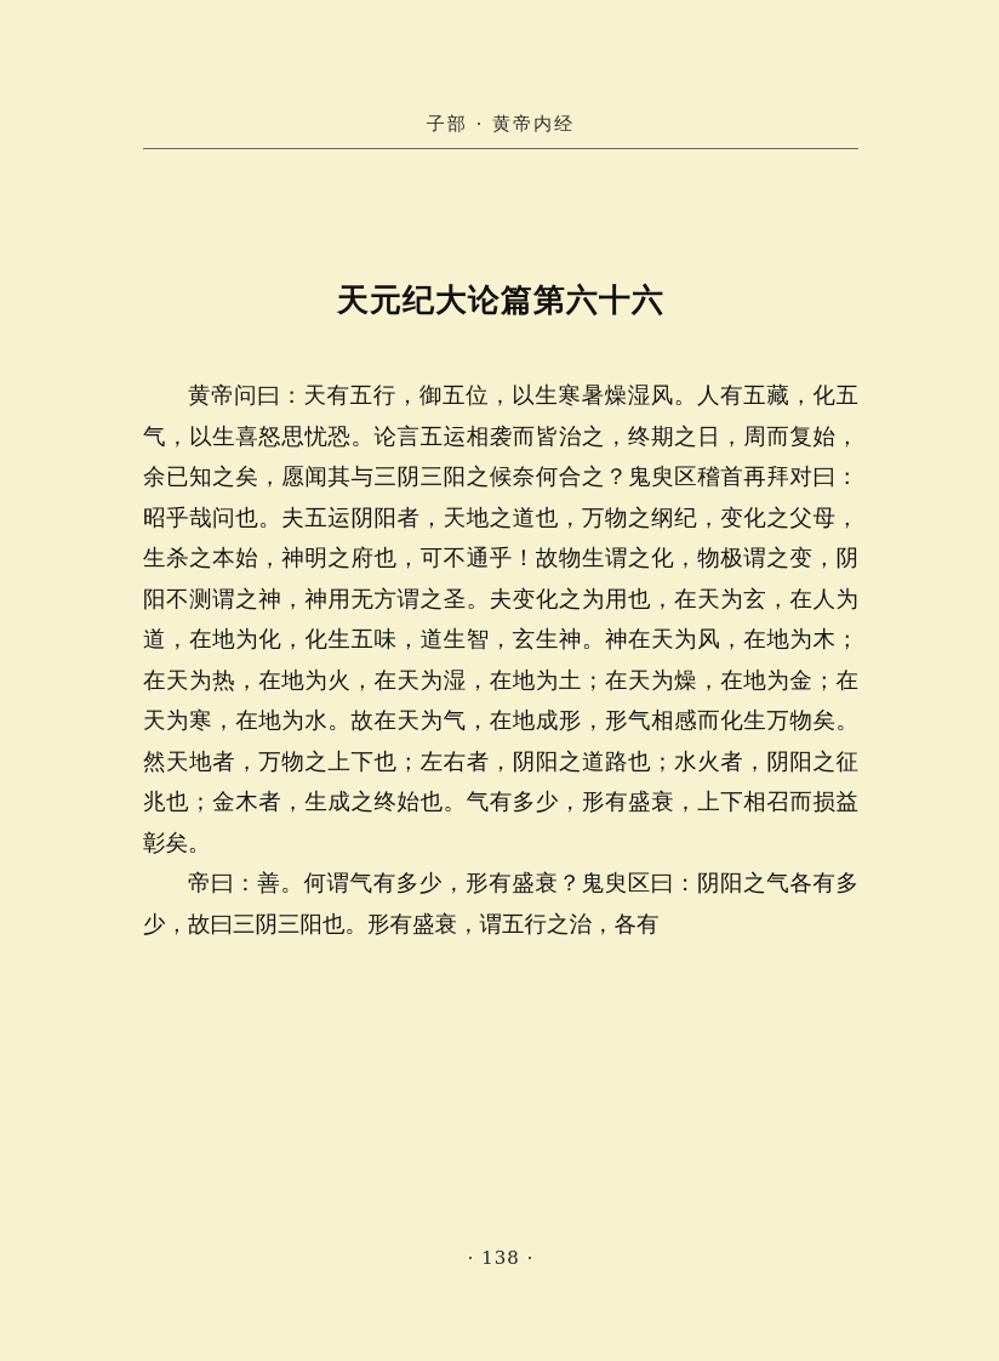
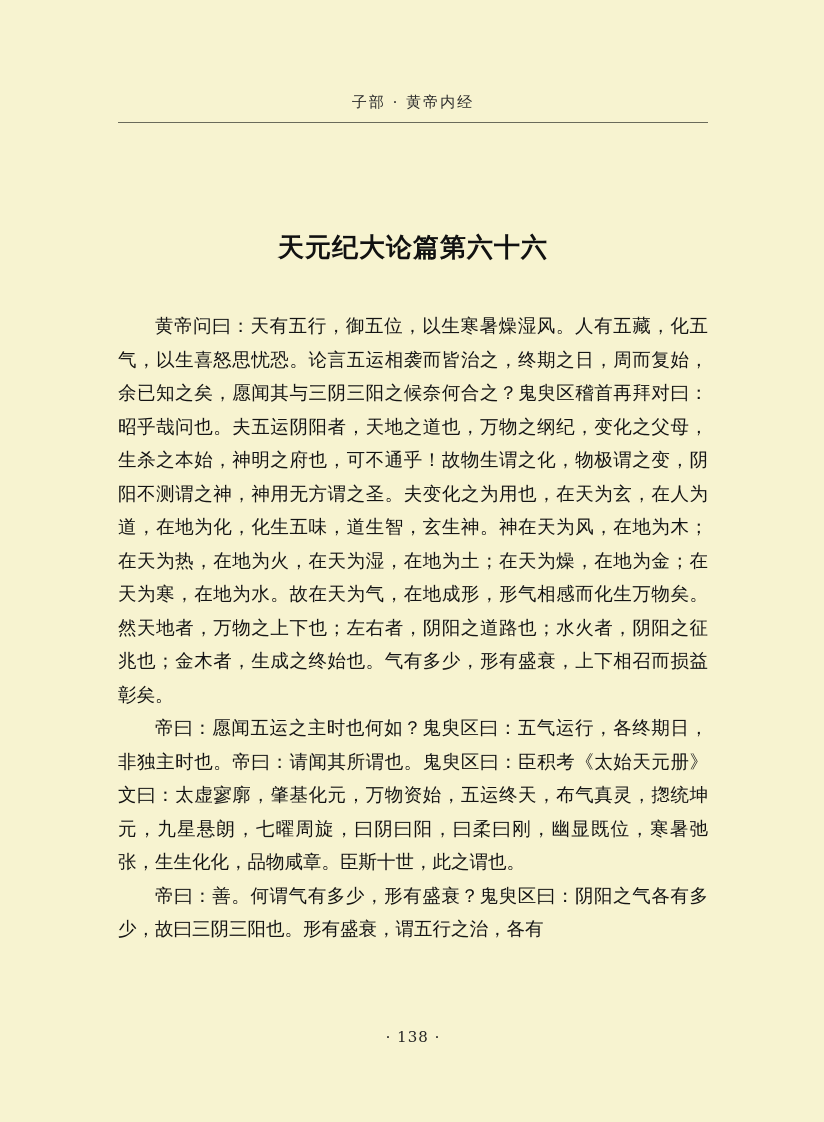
  子部 · 黄帝内经
  天元纪大论篇第六十六
  黄帝问曰：天有五行，御五位，以生寒暑燥湿风。人有五藏，化五气，以生喜怒思忧恐。论言五运相袭而皆治之，终期之日，周而复始，余已知之矣，愿闻其与三阴三阳之候奈何合之？鬼臾区稽首再拜对曰：昭乎哉问也。夫五运阴阳者，天地之道也，万物之纲纪，变化之父母，生杀之本始，神明之府也，可不通乎！故物生谓之化，物极谓之变，阴阳不测谓之神，神用无方谓之圣。夫变化之为用也，在天为玄，在人为道，在地为化，化生五味，道生智，玄生神。神在天为风，在地为木；在天为热，在地为火，在天为湿，在地为土；在天为燥，在地为金；在天为寒，在地为水。故在天为气，在地成形，形气相感而化生万物矣。然天地者，万物之上下也；左右者，阴阳之道路也；水火者，阴阳之征兆也；金木者，生成之终始也。气有多少，形有盛衰，上下相召而损益彰矣。
+ 帝曰：愿闻五运之主时也何如？鬼臾区曰：五气运行，各终期日，非独主时也。帝曰：请闻其所谓也。鬼臾区曰：臣积考《太始天元册》文曰：太虚寥廓，肇基化元，万物资始，五运终天，布气真灵，揔统坤元，九星悬朗，七曜周旋，曰阴曰阳，曰柔曰刚，幽显既位，寒暑弛张，生生化化，品物咸章。臣斯十世，此之谓也。
  帝曰：善。何谓气有多少，形有盛衰？鬼臾区曰：阴阳之气各有多少，故曰三阴三阳也。形有盛衰，谓五行之治，各有
  · 138 ·
